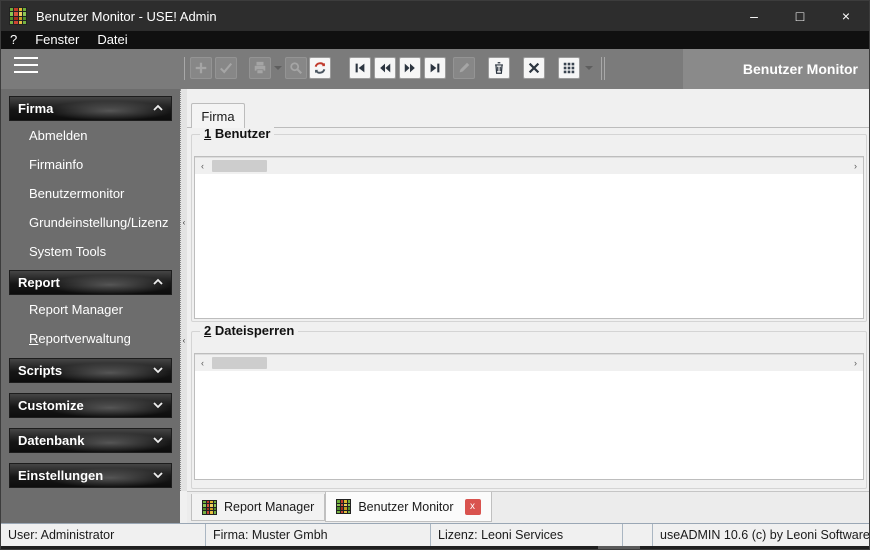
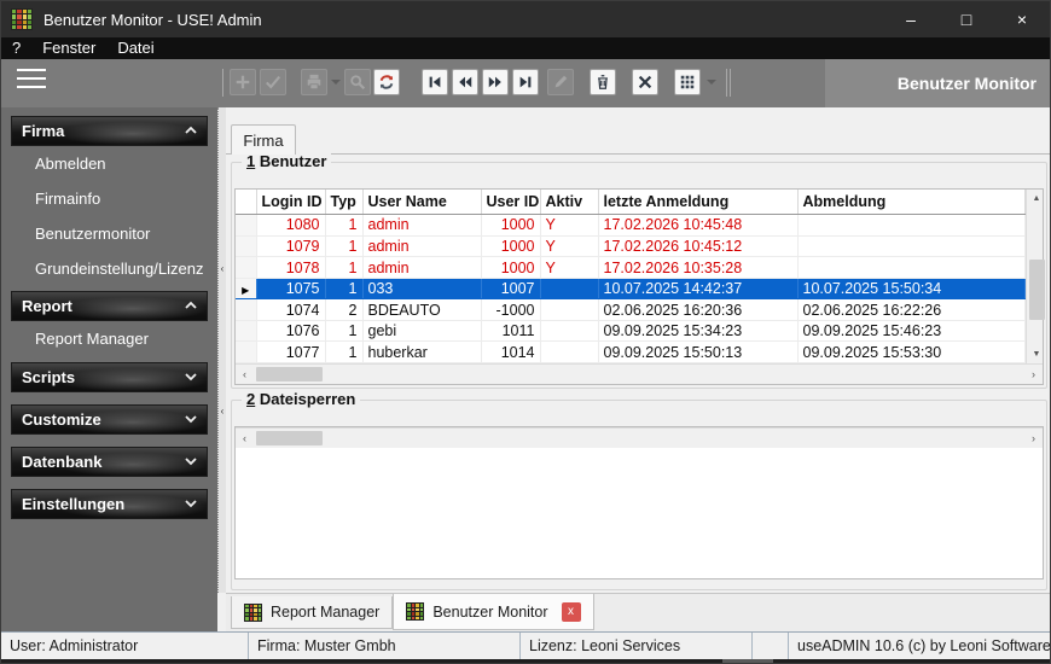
  Benutzer Monitor - USE! Admin
  –
  □
  ×
  ?
  Fenster
  Datei
  Benutzer Monitor
  Firma
  Abmelden
  Firmainfo
  Benutzermonitor
  Grundeinstellung/Lizenz
- System Tools
  Report
  Report Manager
- Reportverwaltung
  Scripts
  Customize
  Datenbank
  Einstellungen
  ‹
  ‹
  Firma
  1 Benutzer
+ 	Login ID	Typ	User Name	User ID	Aktiv	letzte Anmeldung	Abmeldung
+ 	1080	1	admin	1000	Y	17.02.2026 10:45:48
+ 	1079	1	admin	1000	Y	17.02.2026 10:45:12
+ 	1078	1	admin	1000	Y	17.02.2026 10:35:28
+ ▶	1075	1	033	1007		10.07.2025 14:42:37	10.07.2025 15:50:34
+ 	1074	2	BDEAUTO	-1000		02.06.2025 16:20:36	02.06.2025 16:22:26
+ 	1076	1	gebi	1011		09.09.2025 15:34:23	09.09.2025 15:46:23
+ 	1077	1	huberkar	1014		09.09.2025 15:50:13	09.09.2025 15:53:30
  ‹
  ›
  2 Dateisperren
  ‹
  ›
  Report Manager
  Benutzer Monitor
  x
  User: Administrator
  Firma: Muster Gmbh
  Lizenz: Leoni Services
  useADMIN 10.6 (c) by Leoni Software
